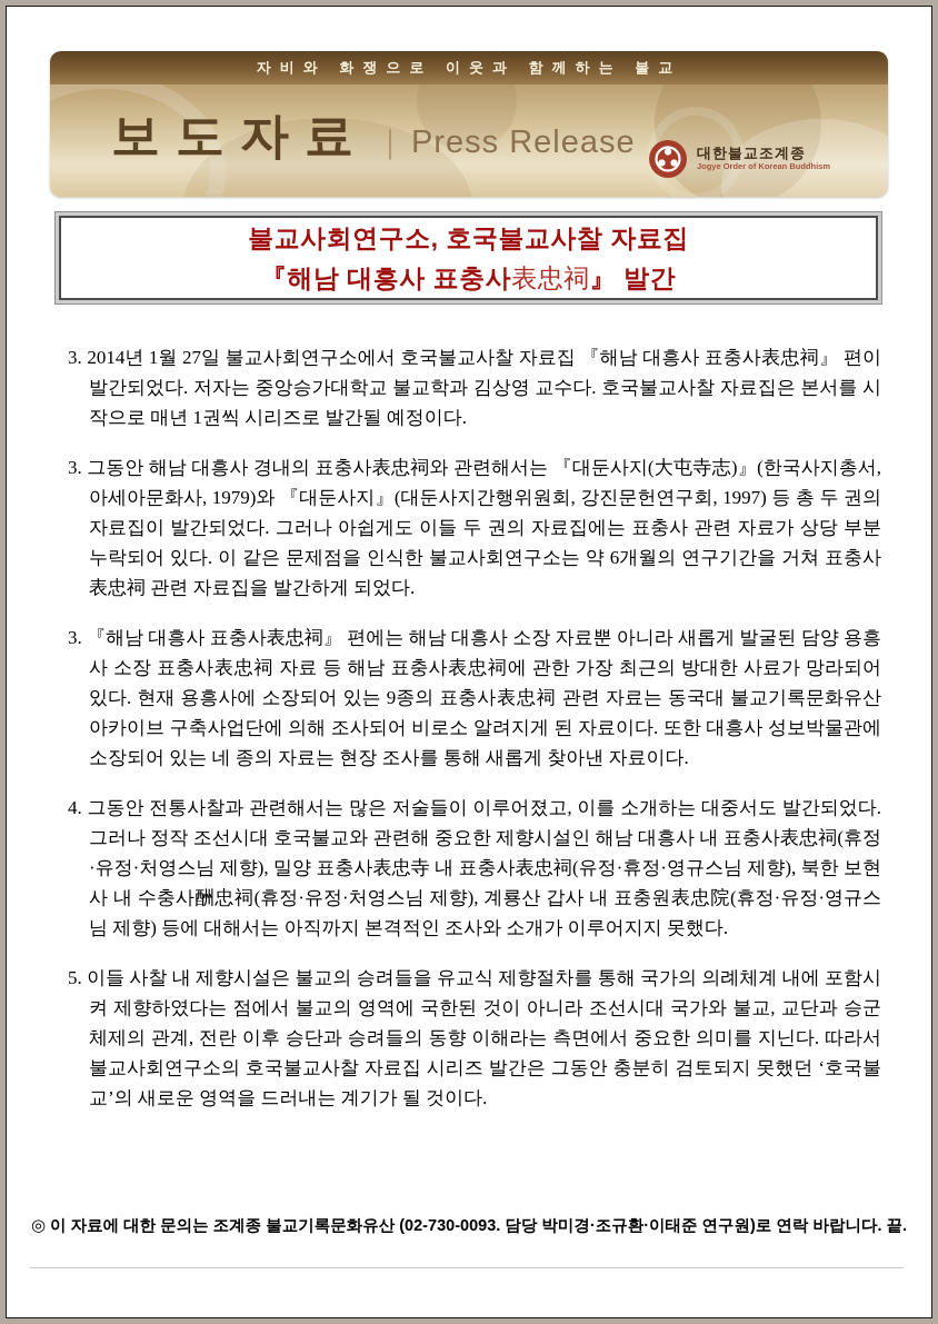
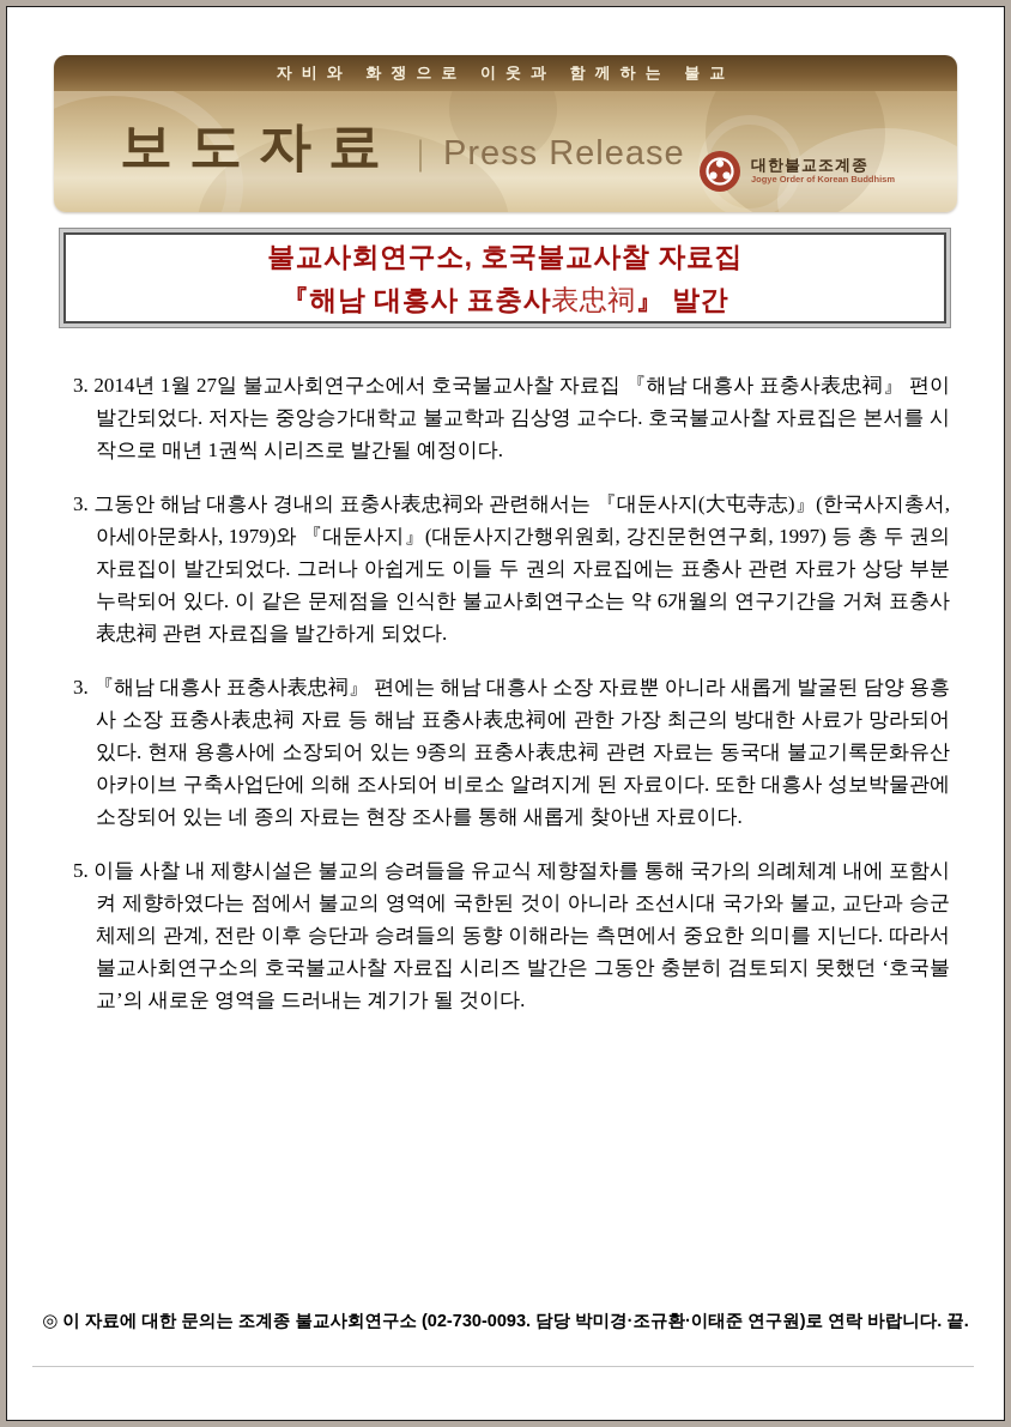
  자비와 화쟁으로 이웃과 함께하는 불교
  보도자료
  |
  Press Release
  대한불교조계종
  Jogye Order of Korean Buddhism
  불교사회연구소, 호국불교사찰 자료집
  『해남 대흥사 표충사表忠祠』 발간
  3. 2014년 1월 27일 불교사회연구소에서 호국불교사찰 자료집 『해남 대흥사 표충사表忠祠』 편이 발간되었다. 저자는 중앙승가대학교 불교학과 김상영 교수다. 호국불교사찰 자료집은 본서를 시작으로 매년 1권씩 시리즈로 발간될 예정이다.
  3. 그동안 해남 대흥사 경내의 표충사表忠祠와 관련해서는 『대둔사지(大屯寺志)』(한국사지총서, 아세아문화사, 1979)와 『대둔사지』(대둔사지간행위원회, 강진문헌연구회, 1997) 등 총 두 권의 자료집이 발간되었다. 그러나 아쉽게도 이들 두 권의 자료집에는 표충사 관련 자료가 상당 부분 누락되어 있다. 이 같은 문제점을 인식한 불교사회연구소는 약 6개월의 연구기간을 거쳐 표충사表忠祠 관련 자료집을 발간하게 되었다.
  3. 『해남 대흥사 표충사表忠祠』 편에는 해남 대흥사 소장 자료뿐 아니라 새롭게 발굴된 담양 용흥사 소장 표충사表忠祠 자료 등 해남 표충사表忠祠에 관한 가장 최근의 방대한 사료가 망라되어 있다. 현재 용흥사에 소장되어 있는 9종의 표충사表忠祠 관련 자료는 동국대 불교기록문화유산 아카이브 구축사업단에 의해 조사되어 비로소 알려지게 된 자료이다. 또한 대흥사 성보박물관에 소장되어 있는 네 종의 자료는 현장 조사를 통해 새롭게 찾아낸 자료이다.
- 4. 그동안 전통사찰과 관련해서는 많은 저술들이 이루어졌고, 이를 소개하는 대중서도 발간되었다. 그러나 정작 조선시대 호국불교와 관련해 중요한 제향시설인 해남 대흥사 내 표충사表忠祠(휴정·유정·처영스님 제향), 밀양 표충사表忠寺 내 표충사表忠祠(유정·휴정·영규스님 제향), 북한 보현사 내 수충사酬忠祠(휴정·유정·처영스님 제향), 계룡산 갑사 내 표충원表忠院(휴정·유정·영규스님 제향) 등에 대해서는 아직까지 본격적인 조사와 소개가 이루어지지 못했다.
  5. 이들 사찰 내 제향시설은 불교의 승려들을 유교식 제향절차를 통해 국가의 의례체계 내에 포함시켜 제향하였다는 점에서 불교의 영역에 국한된 것이 아니라 조선시대 국가와 불교, 교단과 승군체제의 관계, 전란 이후 승단과 승려들의 동향 이해라는 측면에서 중요한 의미를 지닌다. 따라서 불교사회연구소의 호국불교사찰 자료집 시리즈 발간은 그동안 충분히 검토되지 못했던 ‘호국불교’의 새로운 영역을 드러내는 계기가 될 것이다.
- ◎ 이 자료에 대한 문의는 조계종 불교기록문화유산 (02-730-0093. 담당 박미경·조규환·이태준 연구원)로 연락 바랍니다. 끝.
+ ◎ 이 자료에 대한 문의는 조계종 불교사회연구소 (02-730-0093. 담당 박미경·조규환·이태준 연구원)로 연락 바랍니다. 끝.
